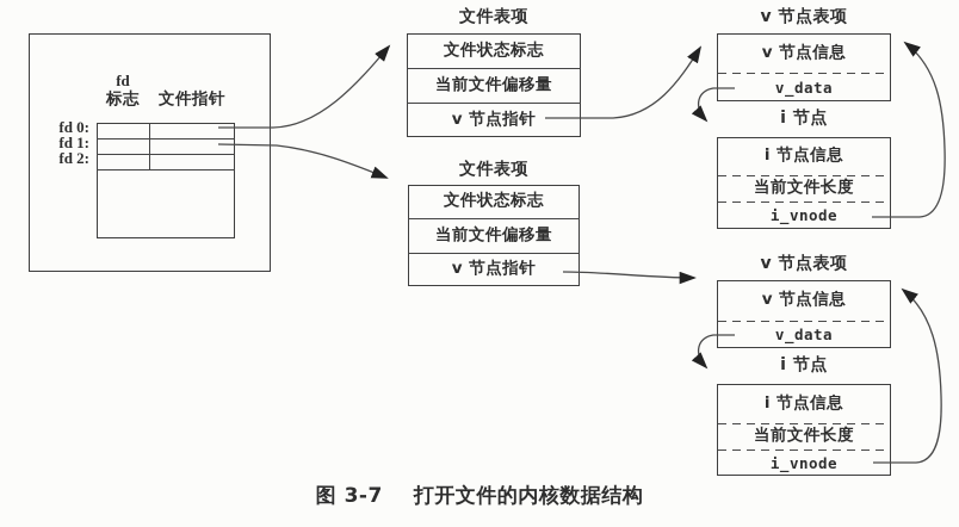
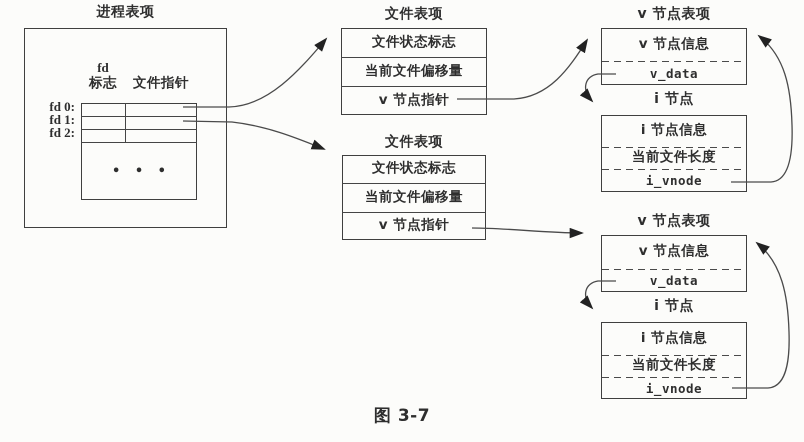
+ 进程表项
  fd
  标志
  文件指针
  fd 0:
  fd 1:
  fd 2:
+ • • •
  文件表项
  文件状态标志
  当前文件偏移量
  v 节点指针
  文件表项
  文件状态标志
  当前文件偏移量
  v 节点指针
  v 节点表项
  v 节点信息
  v_data
  i 节点
  i 节点信息
  当前文件长度
  i_vnode
  v 节点表项
  v 节点信息
  v_data
  i 节点
  i 节点信息
  当前文件长度
  i_vnode
  图 3-7
- 打开文件的内核数据结构
